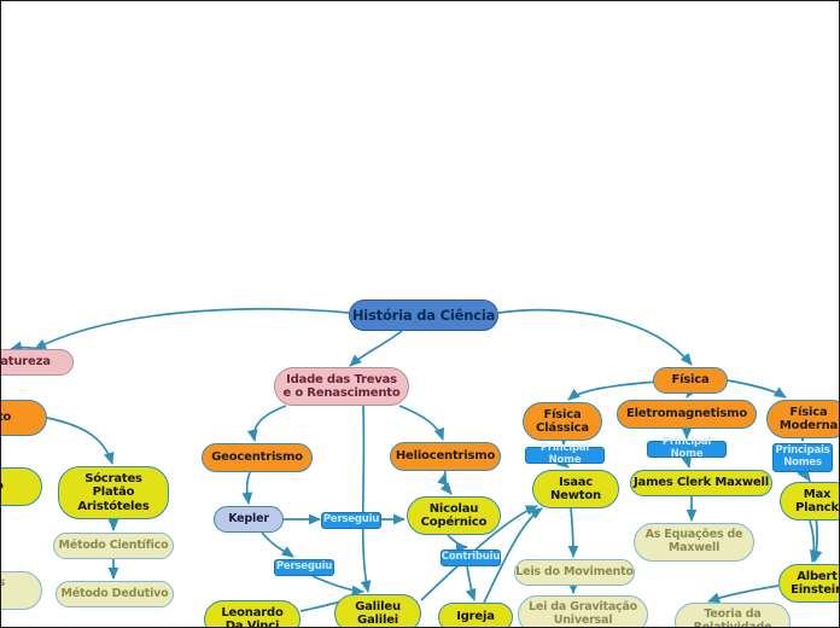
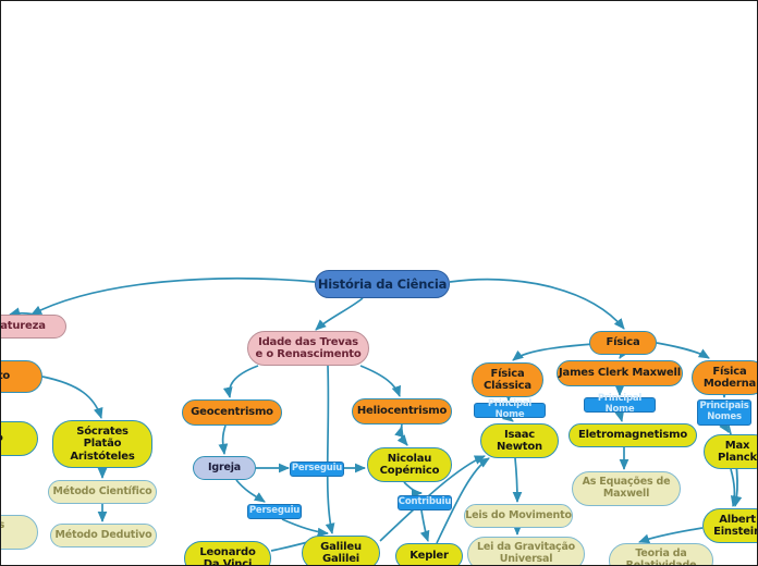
  História da Ciência
  atureza
  Idade das Trevas
  e o Renascimento
  Física
  Geocentrismo
  Heliocentrismo
  Física
  Clássica
- Eletromagnetismo
+ James Clerk Maxwell
  Física
  Moderna
  Sócrates
  Platão
  Aristóteles
  Principal Nome
  Principal Nome
  Principais
  Nomes
- Kepler
+ Igreja
  Nicolau
  Copérnico
  Isaac
  Newton
- James Clerk Maxwell
+ Eletromagnetismo
  Max
  Planck
  Perseguiu
  Perseguiu
  Contribuiu
  Método Científico
  Método Dedutivo
  As Equações de
  Maxwell
  Leis do Movimento
  Albert
  Einstei
  Leonardo
  Da Vinci
  Galileu
  Galilei
- Igreja
+ Kepler
  Lei da Gravitação
  Universal
  Teoria da
